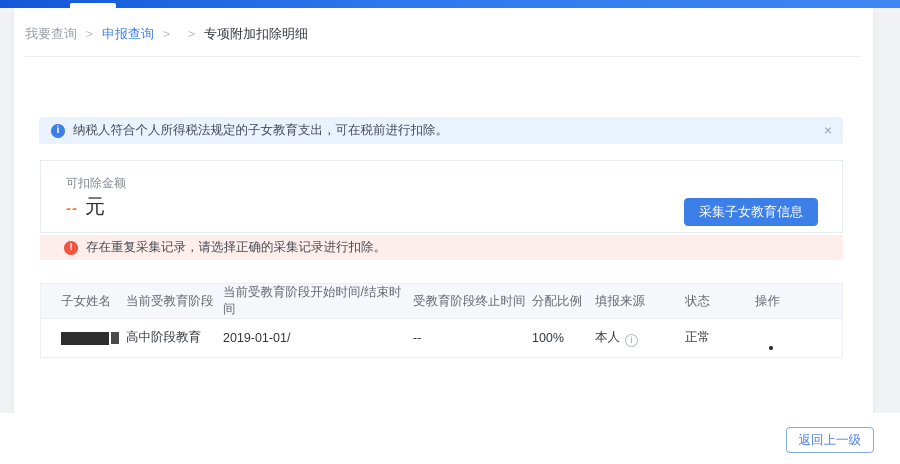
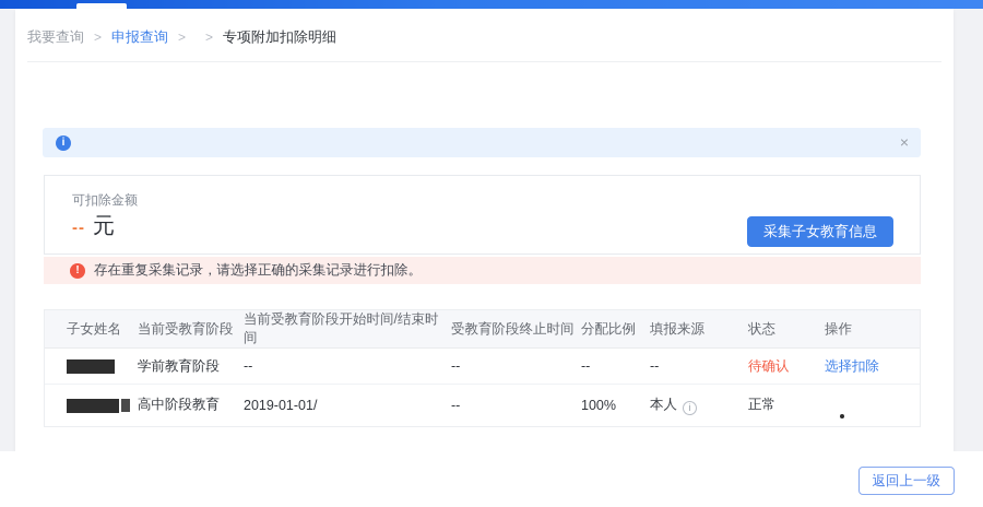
  我要查询
  >
  申报查询
  >
  >
  专项附加扣除明细
  i
- 纳税人符合个人所得税法规定的子女教育支出，可在税前进行扣除。
  ×
  可扣除金额
  --
  元
  采集子女教育信息
  !
  存在重复采集记录，请选择正确的采集记录进行扣除。
  子女姓名	当前受教育阶段	当前受教育阶段开始时间/结束时间	受教育阶段终止时间	分配比例	填报来源	状态	操作
+ 	学前教育阶段	--	--	--	--	待确认	选择扣除
  	高中阶段教育	2019-01-01/	--	100%	本人 i	正常
  返回上一级
